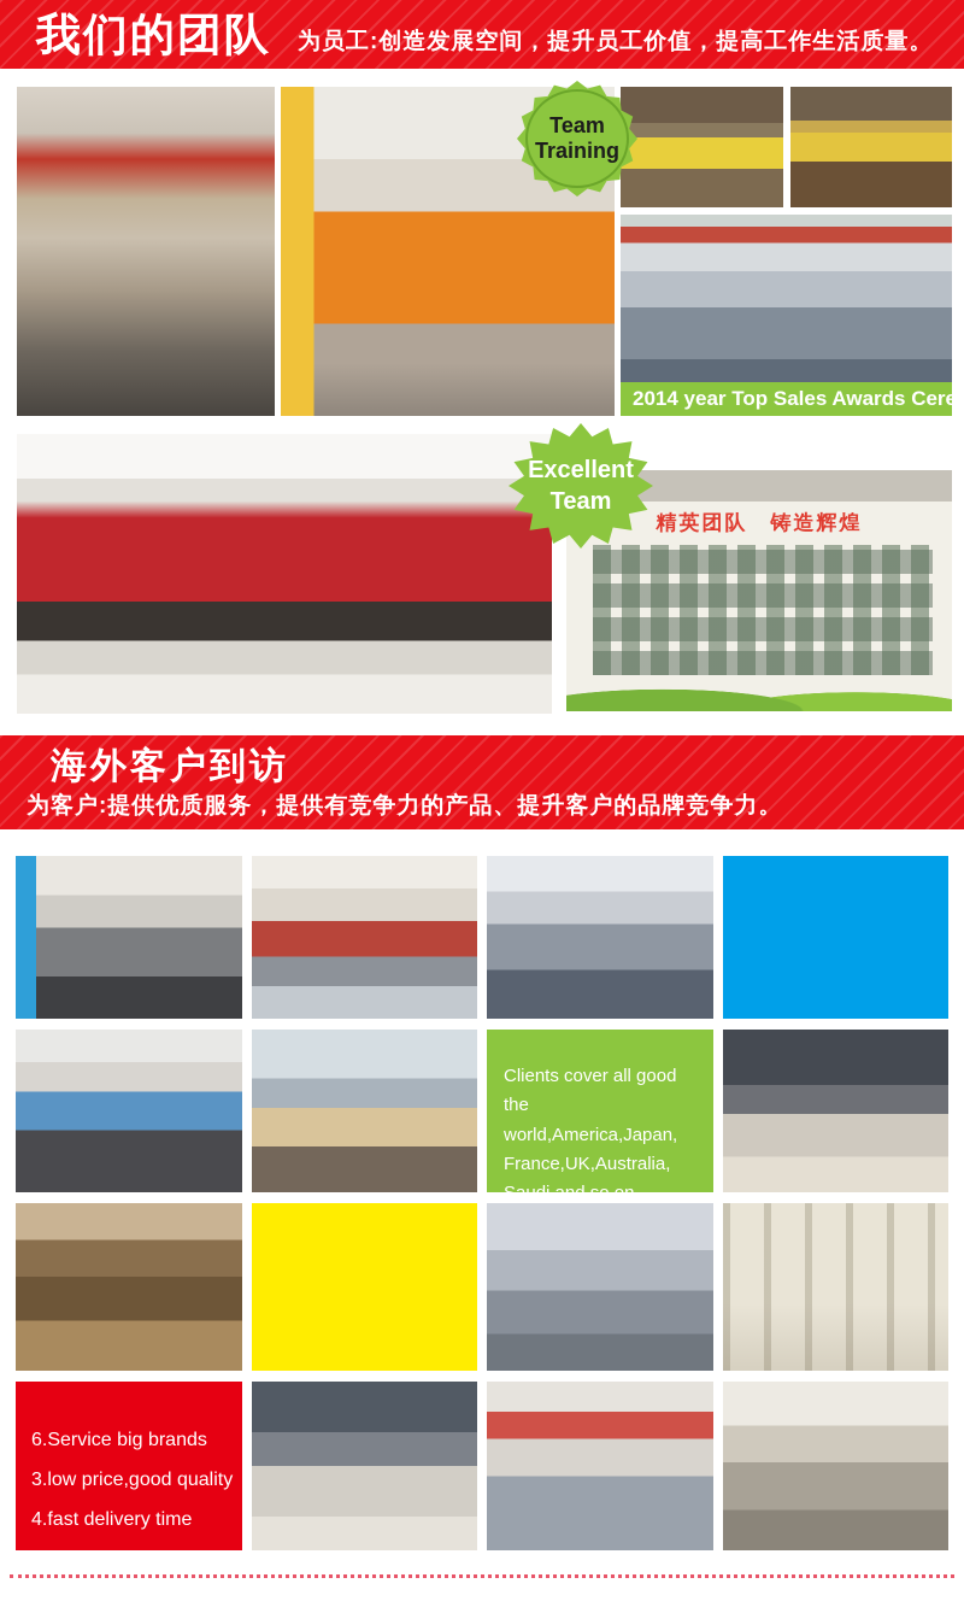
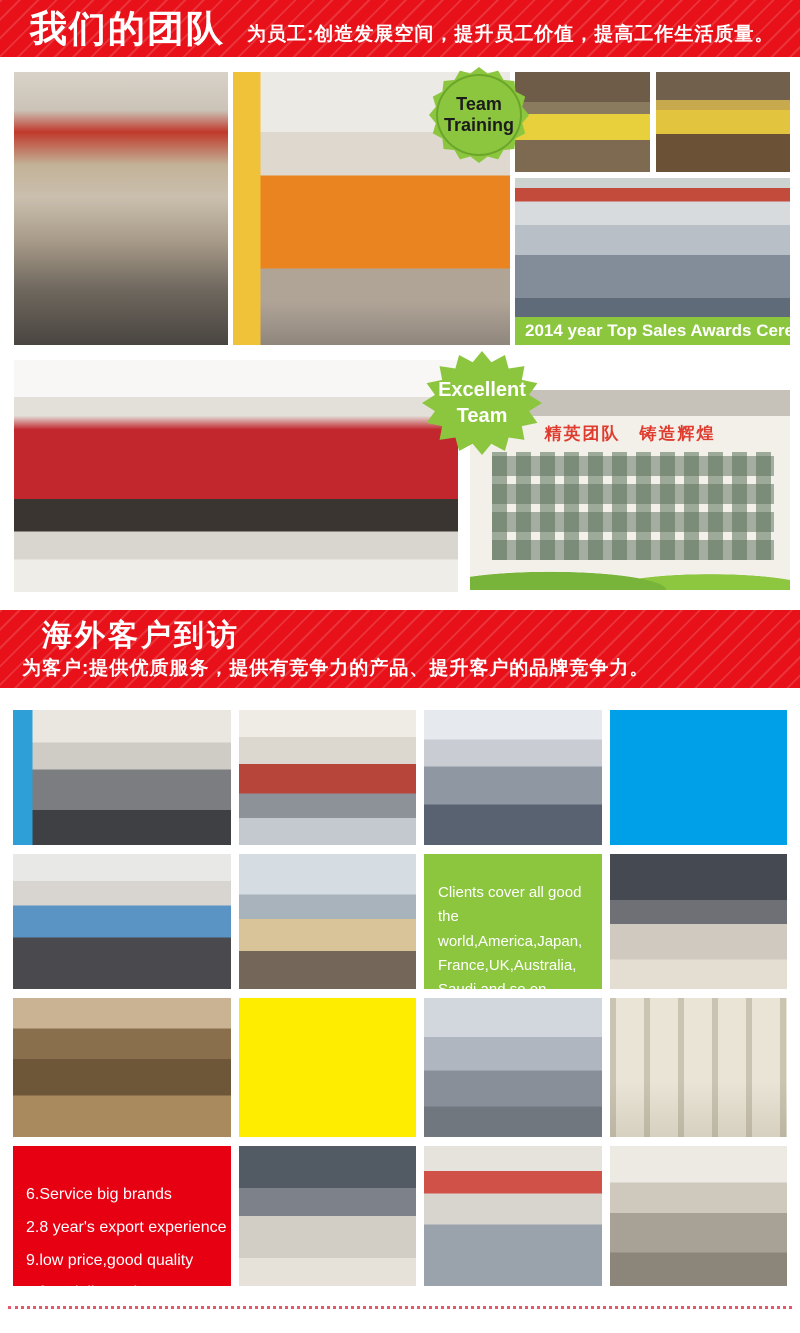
  我们的团队
  为员工:创造发展空间，提升员工价值，提高工作生活质量。
  2014 year Top Sales Awards Cere
  Team
  Training
  精英团队 铸造辉煌
  Excellent
  Team
  海外客户到访
  为客户:提供优质服务，提供有竞争力的产品、提升客户的品牌竞争力。
  Clients cover all good the world,America,Japan, France,UK,Australia, Saudi and so on.
  6.Service big brands
+ 2.8 year's export experience
- 3.low price,good quality
+ 9.low price,good quality
  4.fast delivery time
